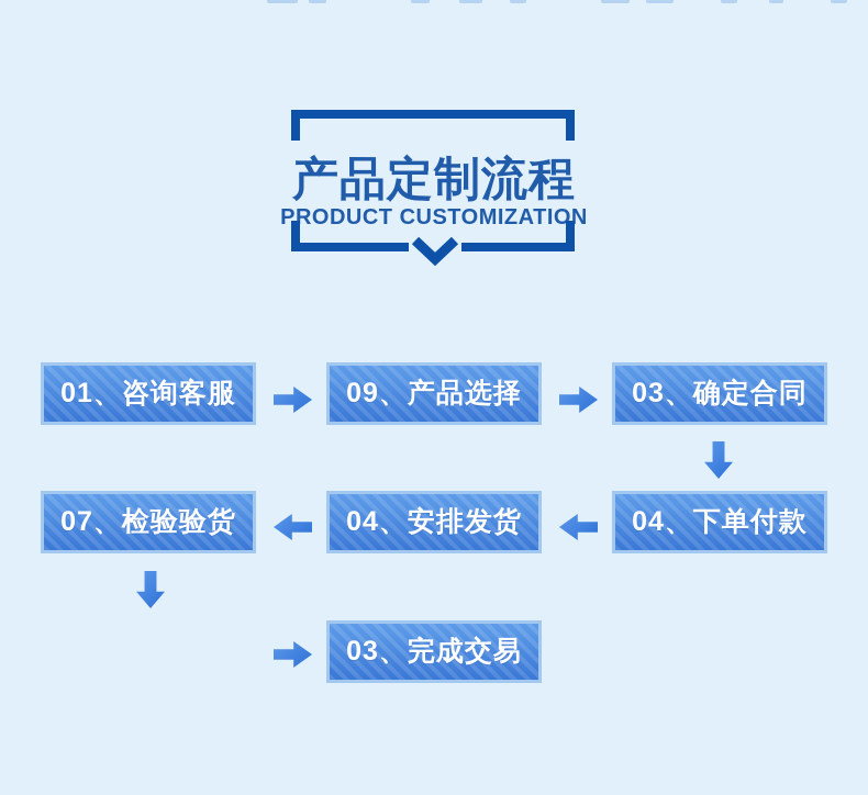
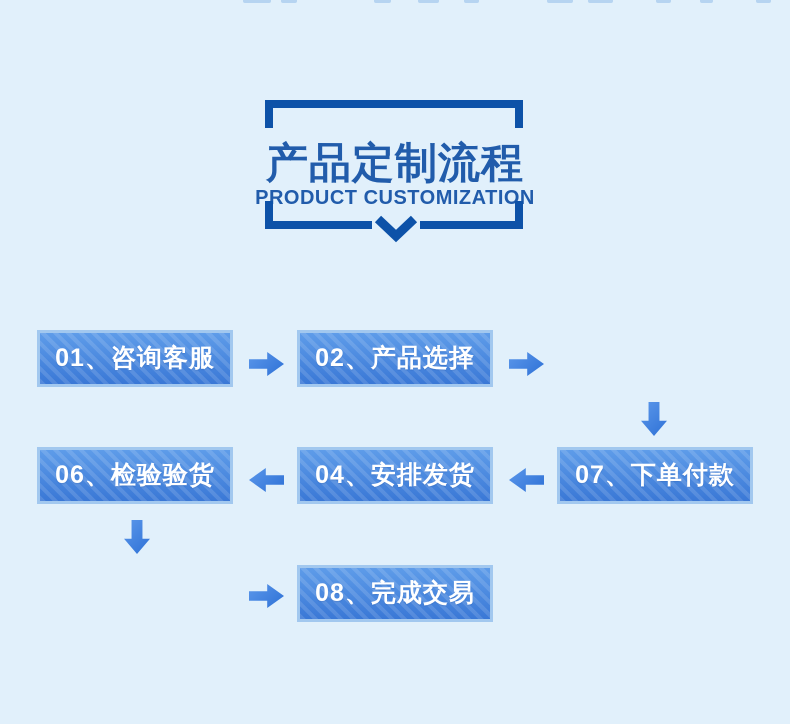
  产品定制流程
  PRODUCT CUSTOMIZATION
  01、咨询客服
- 09、产品选择
+ 02、产品选择
- 03、确定合同
- 04、下单付款
+ 07、下单付款
  04、安排发货
- 07、检验验货
+ 06、检验验货
- 03、完成交易
+ 08、完成交易
